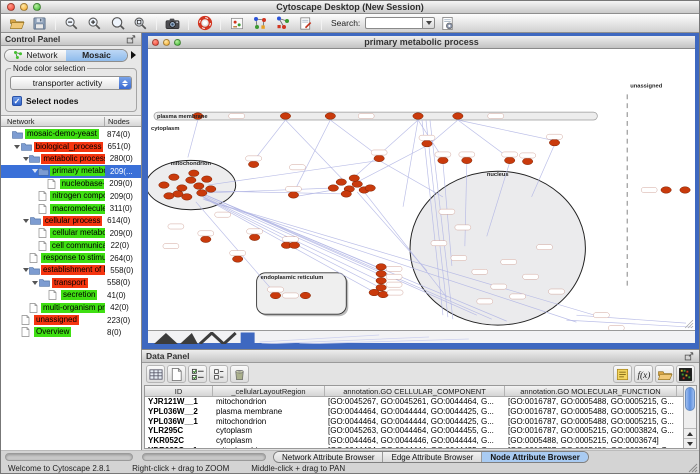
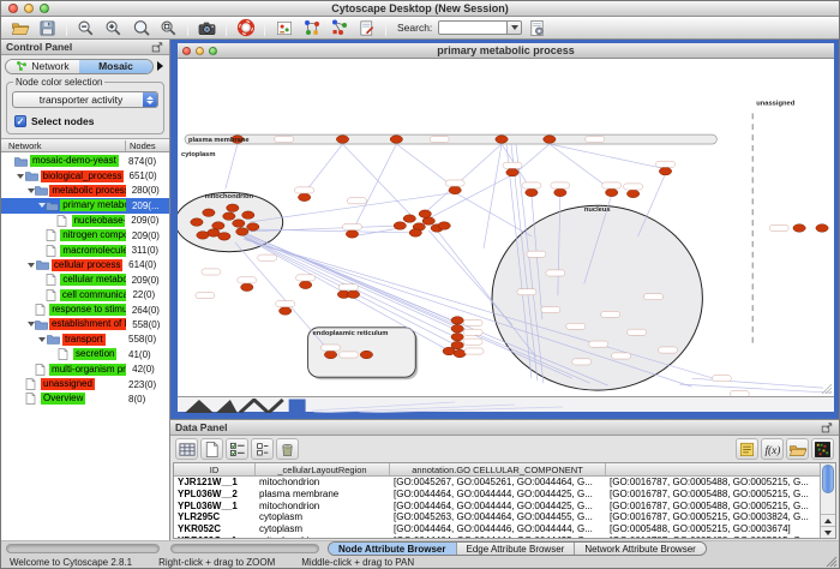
  Cytoscape Desktop (New Session)
  Search:
  Control Panel
  Network
  Mosaic
  Node color selection
  transporter activity
  ✓
  Select nodes
  Network
  Nodes
  mosaic-demo-yeast
  874(0)
  biological_process
  651(0)
  metabolic proces
  280(0)
  primary metab
  209(...
  nucleobase-
  209(0)
  nitrogen comp
  209(0)
  macromolecule
  311(0)
  cellular process
  614(0)
  cellular metabo
  209(0)
  cell communica
  22(0)
  response to stimu
  264(0)
  establishment of l
  558(0)
  transport
  558(0)
  secretion
  41(0)
  multi-organism pr
  42(0)
  unassigned
  223(0)
  Overview
  8(0)
  primary metabolic process
  Data Panel
  f(x)
  ID
  _cellularLayoutRegion
  annotation.GO CELLULAR_COMPONENT
- annotation.GO MOLECULAR_FUNCTION
  YJR121W__1
  mitochondrion
  [GO:0045267, GO:0045261, GO:0044464, G...
  [GO:0016787, GO:0005488, GO:0005215, G...
  YPL036W__2
  plasma membrane
  [GO:0044464, GO:0044444, GO:0044425, G...
  [GO:0016787, GO:0005488, GO:0005215, G...
  YPL036W__1
  mitochondrion
  [GO:0044464, GO:0044444, GO:0044425, G...
  [GO:0016787, GO:0005488, GO:0005215, G...
  YLR295C
  cytoplasm
  [GO:0045263, GO:0044464, GO:0044455, G...
  [GO:0016787, GO:0005215, GO:0003824, G...
  YKR052C
  cytoplasm
  [GO:0044464, GO:0044446, GO:0044444, G...
  [GO:0005488, GO:0005215, GO:0003674]
- Network Attribute Browser
+ Node Attribute Browser
  Edge Attribute Browser
- Node Attribute Browser
+ Network Attribute Browser
  Welcome to Cytoscape 2.8.1
  Right-click + drag to ZOOM
  Middle-click + drag to PAN
